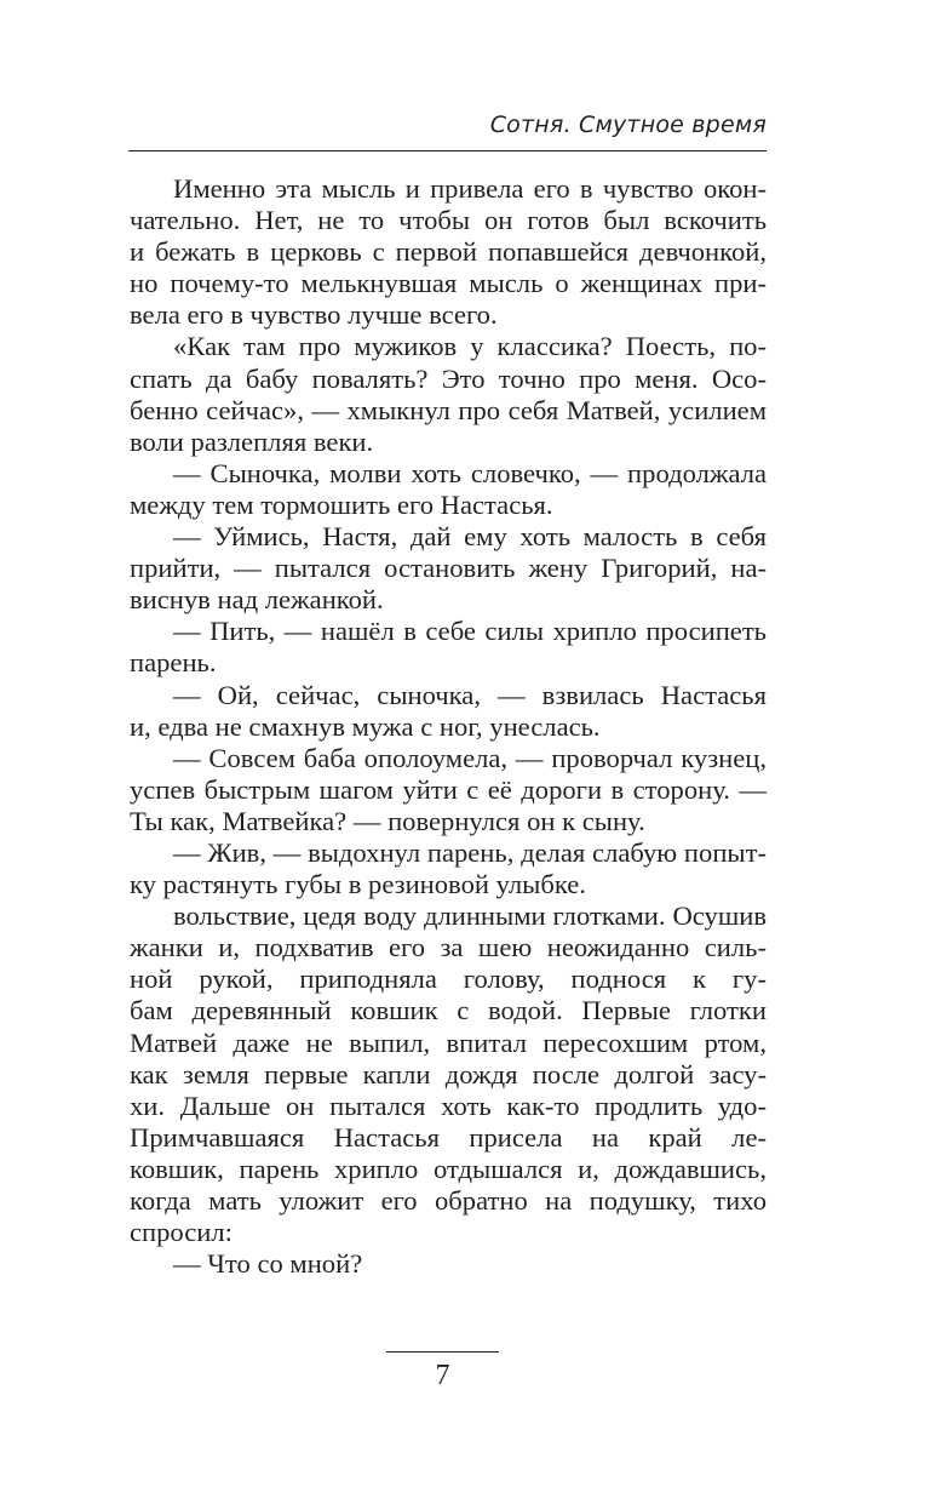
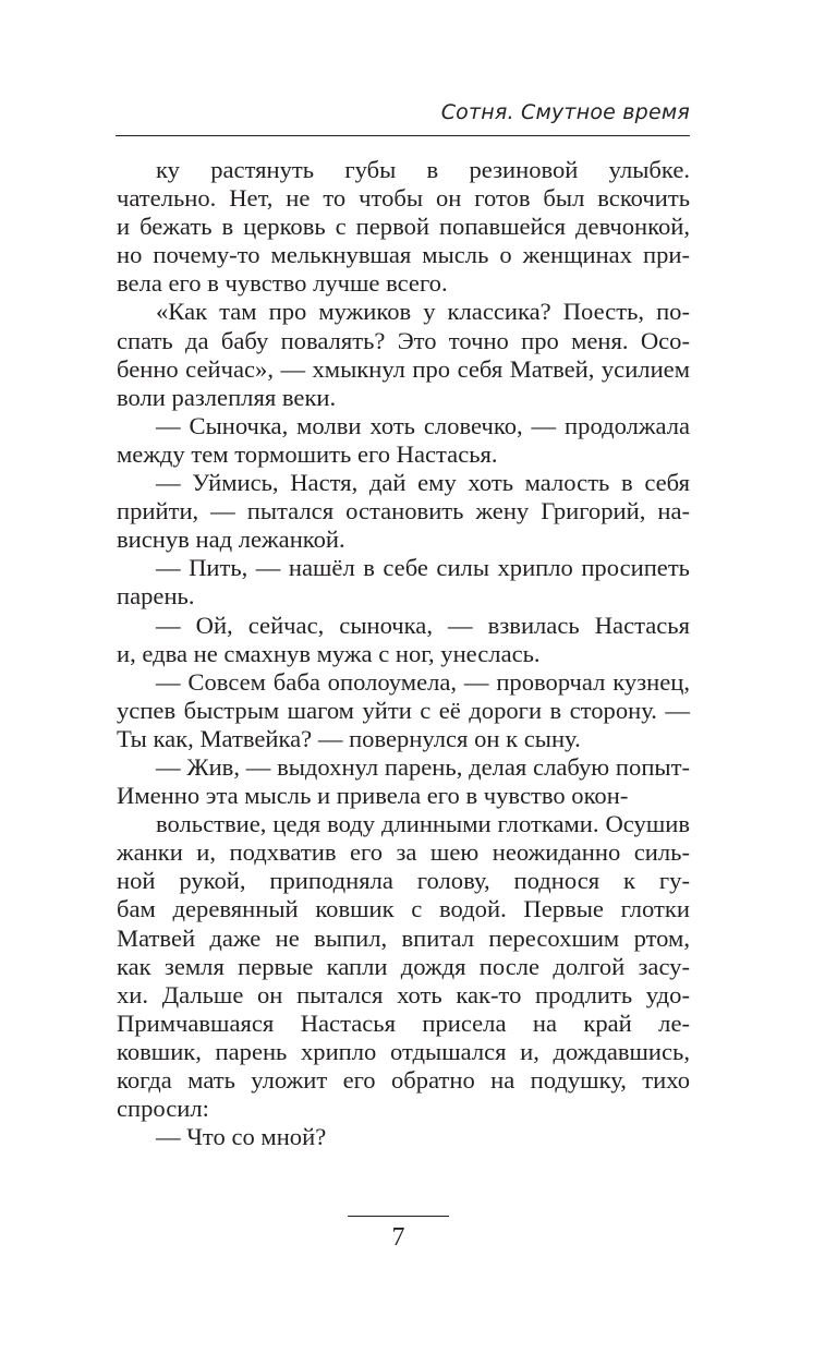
  Сотня. Смутное время
- Именно эта мысль и привела его в чувство окон-
+ ку растянуть губы в резиновой улыбке.
  чательно. Нет, не то чтобы он готов был вскочить
  и бежать в церковь с первой попавшейся девчонкой,
  но почему-то мелькнувшая мысль о женщинах при-
  вела его в чувство лучше всего.
  «Как там про мужиков у классика? Поесть, по-
  спать да бабу повалять? Это точно про меня. Осо-
  бенно сейчас», — хмыкнул про себя Матвей, усилием
  воли разлепляя веки.
  — Сыночка, молви хоть словечко, — продолжала
  между тем тормошить его Настасья.
  — Уймись, Настя, дай ему хоть малость в себя
  прийти, — пытался остановить жену Григорий, на-
  виснув над лежанкой.
  — Пить, — нашёл в себе силы хрипло просипеть
  парень.
  — Ой, сейчас, сыночка, — взвилась Настасья
  и, едва не смахнув мужа с ног, унеслась.
  — Совсем баба ополоумела, — проворчал кузнец,
  успев быстрым шагом уйти с её дороги в сторону. —
  Ты как, Матвейка? — повернулся он к сыну.
  — Жив, — выдохнул парень, делая слабую попыт-
- ку растянуть губы в резиновой улыбке.
+ Именно эта мысль и привела его в чувство окон-
  вольствие, цедя воду длинными глотками. Осушив
  жанки и, подхватив его за шею неожиданно силь-
  ной рукой, приподняла голову, поднося к гу-
  бам деревянный ковшик с водой. Первые глотки
  Матвей даже не выпил, впитал пересохшим ртом,
  как земля первые капли дождя после долгой засу-
  хи. Дальше он пытался хоть как-то продлить удо-
  Примчавшаяся Настасья присела на край ле-
  ковшик, парень хрипло отдышался и, дождавшись,
  когда мать уложит его обратно на подушку, тихо
  спросил:
  — Что со мной?
  7
